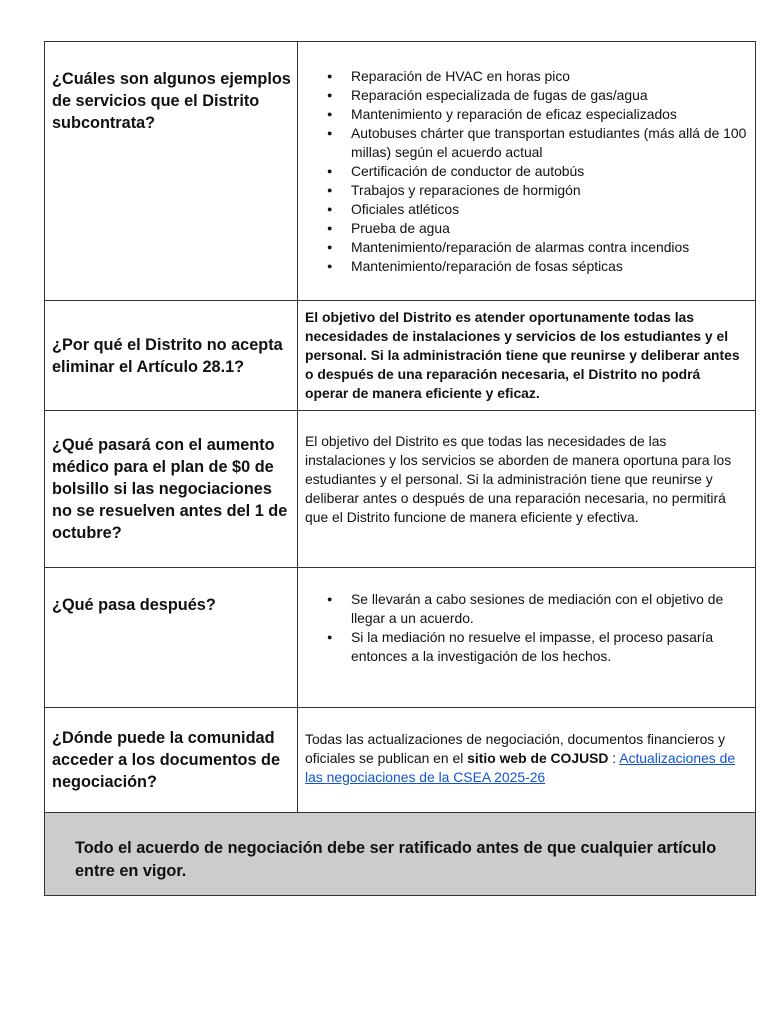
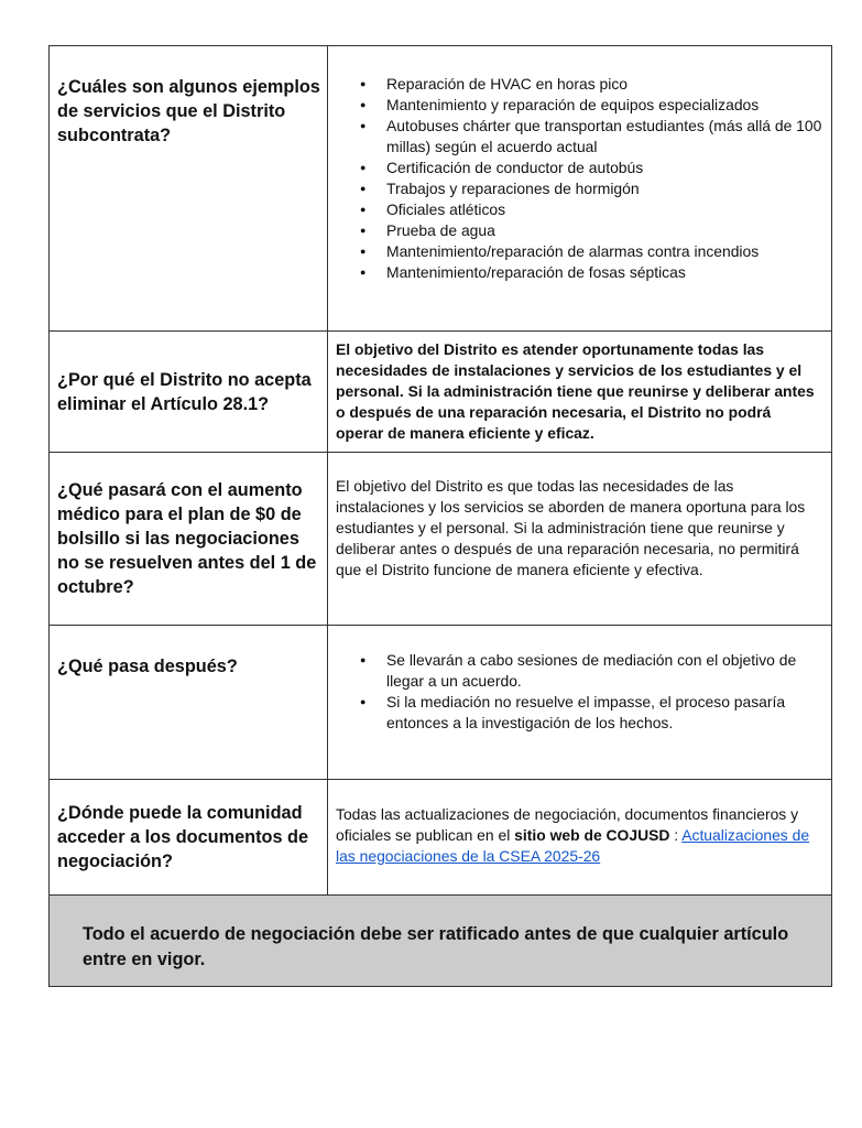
  ¿Cuáles son algunos ejemplos de servicios que el Distrito subcontrata?
  Reparación de HVAC en horas pico
- Reparación especializada de fugas de gas/agua
- Mantenimiento y reparación de eficaz especializados
+ Mantenimiento y reparación de equipos especializados
  Autobuses chárter que transportan estudiantes (más allá de 100 millas) según el acuerdo actual
  Certificación de conductor de autobús
  Trabajos y reparaciones de hormigón
  Oficiales atléticos
  Prueba de agua
  Mantenimiento/reparación de alarmas contra incendios
  Mantenimiento/reparación de fosas sépticas
  ¿Por qué el Distrito no acepta eliminar el Artículo 28.1?
  El objetivo del Distrito es atender oportunamente todas las necesidades de instalaciones y servicios de los estudiantes y el personal. Si la administración tiene que reunirse y deliberar antes o después de una reparación necesaria, el Distrito no podrá operar de manera eficiente y eficaz.
  ¿Qué pasará con el aumento médico para el plan de $0 de bolsillo si las negociaciones no se resuelven antes del 1 de octubre?
  El objetivo del Distrito es que todas las necesidades de las instalaciones y los servicios se aborden de manera oportuna para los estudiantes y el personal. Si la administración tiene que reunirse y deliberar antes o después de una reparación necesaria, no permitirá que el Distrito funcione de manera eficiente y efectiva.
  ¿Qué pasa después?
  Se llevarán a cabo sesiones de mediación con el objetivo de llegar a un acuerdo.
  Si la mediación no resuelve el impasse, el proceso pasaría entonces a la investigación de los hechos.
  ¿Dónde puede la comunidad acceder a los documentos de negociación?
  Todas las actualizaciones de negociación, documentos financieros y oficiales se publican en el sitio web de COJUSD : Actualizaciones de las negociaciones de la CSEA 2025-26
  Todo el acuerdo de negociación debe ser ratificado antes de que cualquier artículo entre en vigor.
